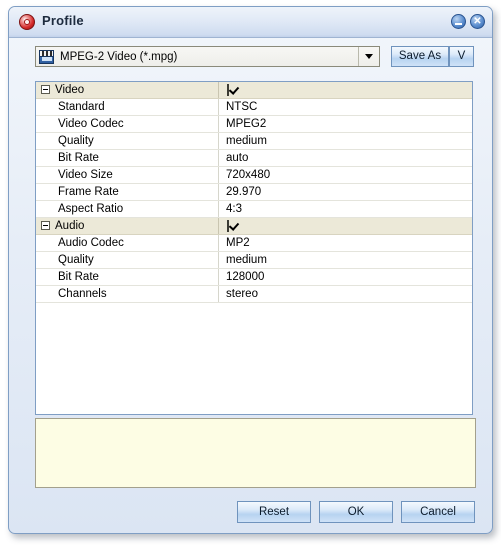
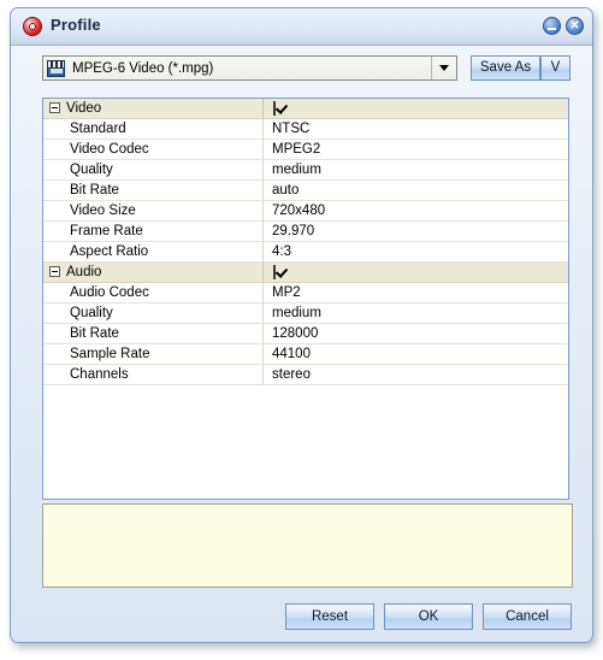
  Profile
  ✕
- MPEG-2 Video (*.mpg)
+ MPEG-6 Video (*.mpg)
  Save As
  V
  Video
  Standard
  NTSC
  Video Codec
  MPEG2
  Quality
  medium
  Bit Rate
  auto
  Video Size
  720x480
  Frame Rate
  29.970
  Aspect Ratio
  4:3
  Audio
  Audio Codec
  MP2
  Quality
  medium
  Bit Rate
  128000
+ Sample Rate
+ 44100
  Channels
  stereo
  Reset
  OK
  Cancel
